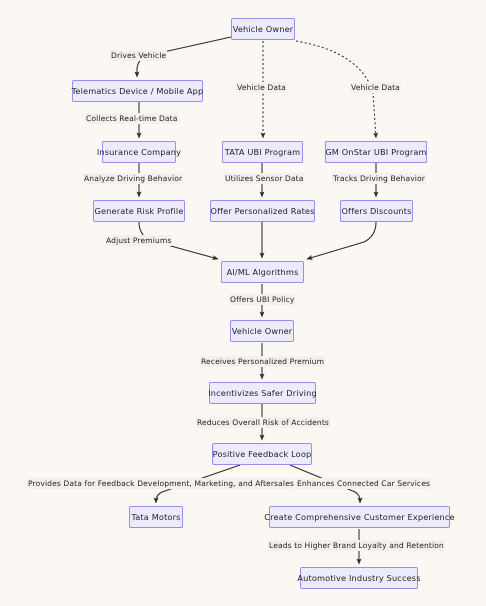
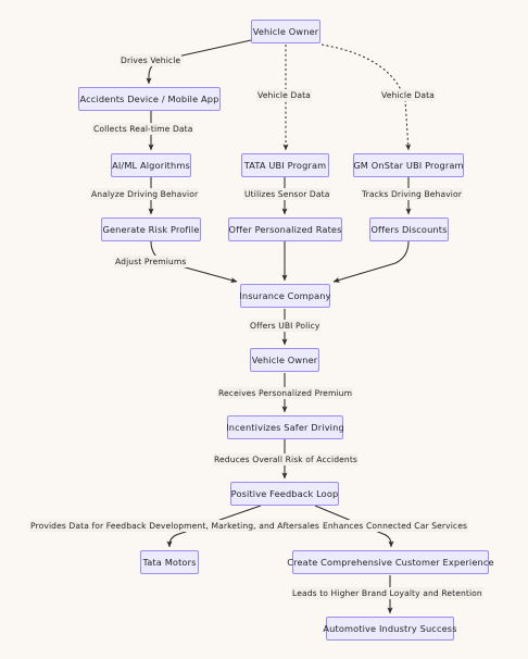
  Vehicle Owner
- Telematics Device / Mobile App
+ Accidents Device / Mobile App
- Insurance Company
+ AI/ML Algorithms
  TATA UBI Program
  GM OnStar UBI Program
  Generate Risk Profile
  Offer Personalized Rates
  Offers Discounts
- AI/ML Algorithms
+ Insurance Company
  Vehicle Owner
  Incentivizes Safer Driving
  Positive Feedback Loop
  Tata Motors
  Create Comprehensive Customer Experience
  Automotive Industry Success
  Drives Vehicle
  Vehicle Data
  Vehicle Data
  Collects Real-time Data
  Analyze Driving Behavior
  Utilizes Sensor Data
  Tracks Driving Behavior
  Adjust Premiums
  Offers UBI Policy
  Receives Personalized Premium
  Reduces Overall Risk of Accidents
  Provides Data for Feedback Development, Marketing, and Aftersales
  Enhances Connected Car Services
  Leads to Higher Brand Loyalty and Retention
